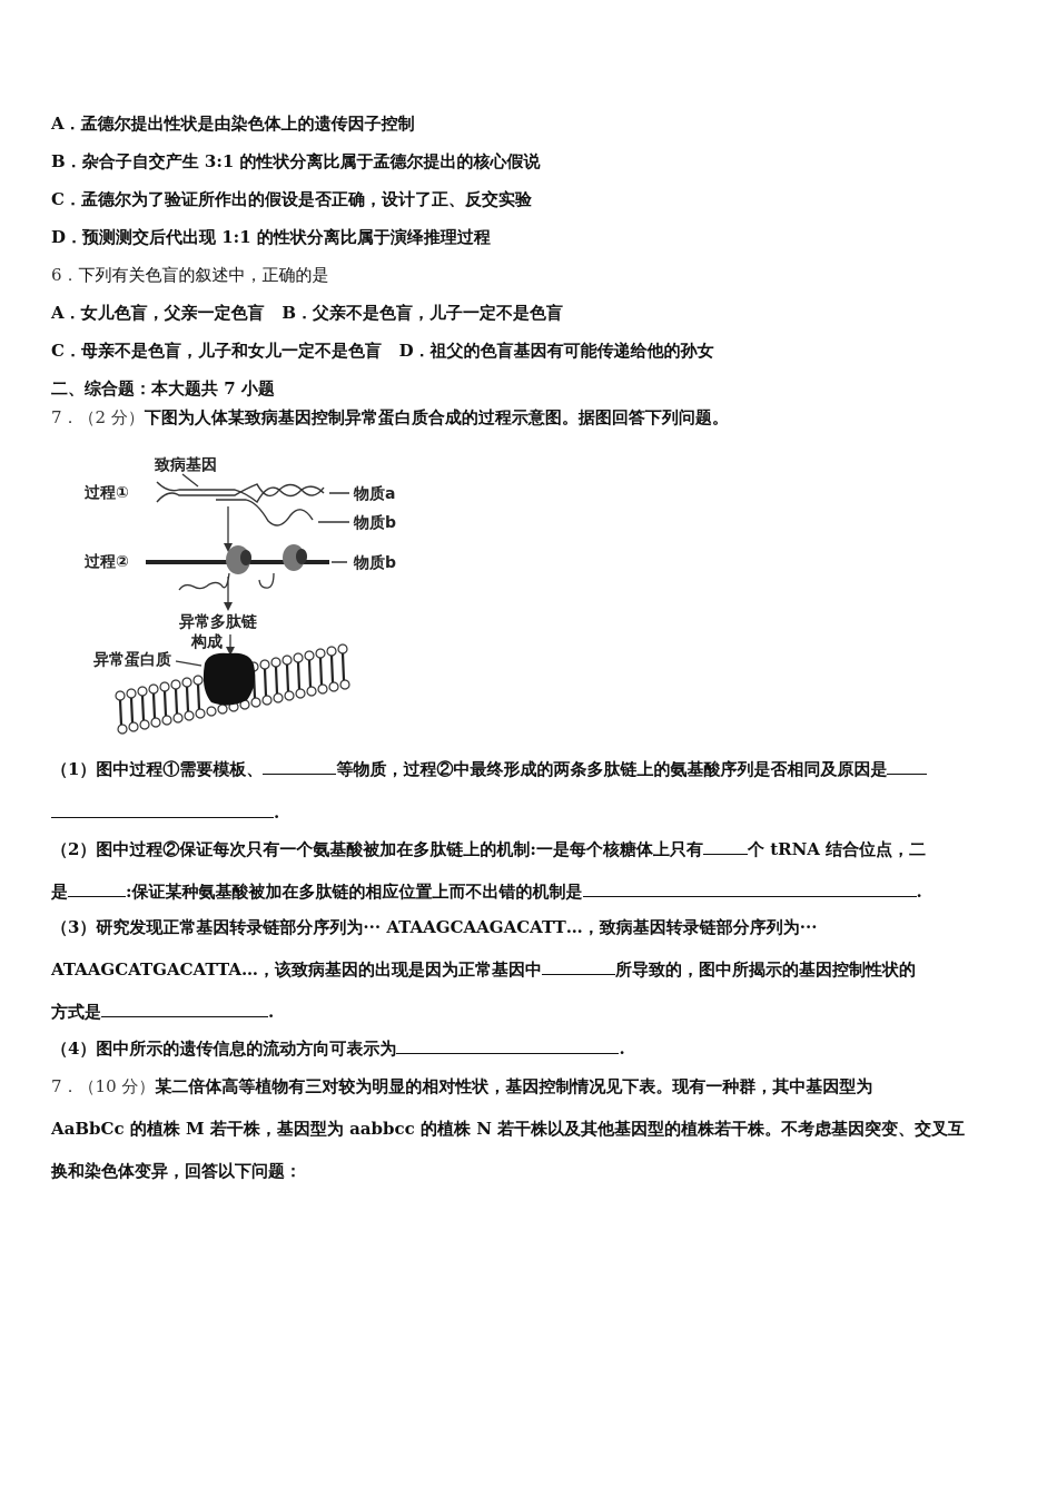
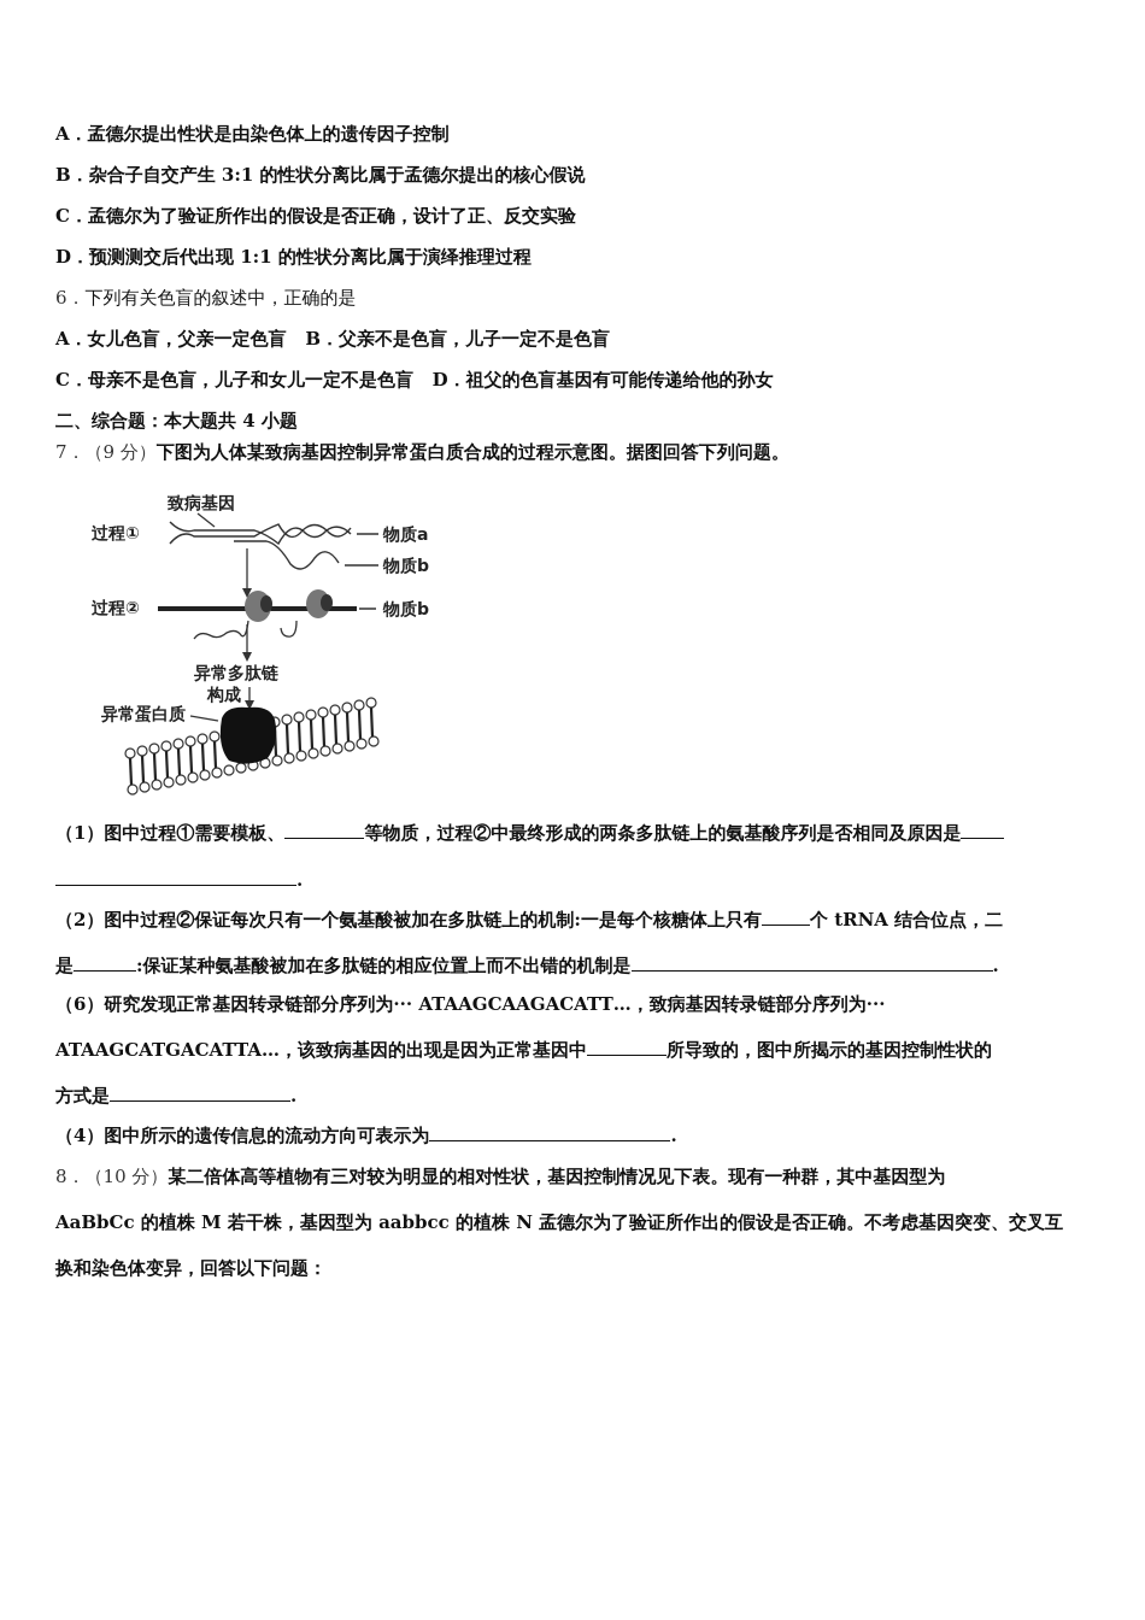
  A．孟德尔提出性状是由染色体上的遗传因子控制
  B．杂合子自交产生 3:1 的性状分离比属于孟德尔提出的核心假说
  C．孟德尔为了验证所作出的假设是否正确，设计了正、反交实验
  D．预测测交后代出现 1:1 的性状分离比属于演绎推理过程
  6．下列有关色盲的叙述中，正确的是
  A．女儿色盲，父亲一定色盲 B．父亲不是色盲，儿子一定不是色盲
  C．母亲不是色盲，儿子和女儿一定不是色盲 D．祖父的色盲基因有可能传递给他的孙女
- 二、综合题：本大题共 7 小题
+ 二、综合题：本大题共 4 小题
- 7．（2 分）下图为人体某致病基因控制异常蛋白质合成的过程示意图。据图回答下列问题。
+ 7．（9 分）下图为人体某致病基因控制异常蛋白质合成的过程示意图。据图回答下列问题。
  致病基因
  过程①
  物质a
  物质b
  过程②
  物质b
  异常多肽链
  构成
  异常蛋白质
  （1）图中过程①需要模板、 等物质，过程②中最终形成的两条多肽链上的氨基酸序列是否相同及原因是
  .
  （2）图中过程②保证每次只有一个氨基酸被加在多肽链上的机制:一是每个核糖体上只有 个 tRNA 结合位点，二
  是 :保证某种氨基酸被加在多肽链的相应位置上而不出错的机制是 .
- （3）研究发现正常基因转录链部分序列为··· ATAAGCAAGACATT…，致病基因转录链部分序列为···
+ （6）研究发现正常基因转录链部分序列为··· ATAAGCAAGACATT…，致病基因转录链部分序列为···
  ATAAGCATGACATTA…，该致病基因的出现是因为正常基因中 所导致的，图中所揭示的基因控制性状的
  方式是 .
  （4）图中所示的遗传信息的流动方向可表示为 .
- 7．（10 分）某二倍体高等植物有三对较为明显的相对性状，基因控制情况见下表。现有一种群，其中基因型为
+ 8．（10 分）某二倍体高等植物有三对较为明显的相对性状，基因控制情况见下表。现有一种群，其中基因型为
- AaBbCc 的植株 M 若干株，基因型为 aabbcc 的植株 N 若干株以及其他基因型的植株若干株。不考虑基因突变、交叉互
+ AaBbCc 的植株 M 若干株，基因型为 aabbcc 的植株 N 孟德尔为了验证所作出的假设是否正确。不考虑基因突变、交叉互
  换和染色体变异，回答以下问题：
